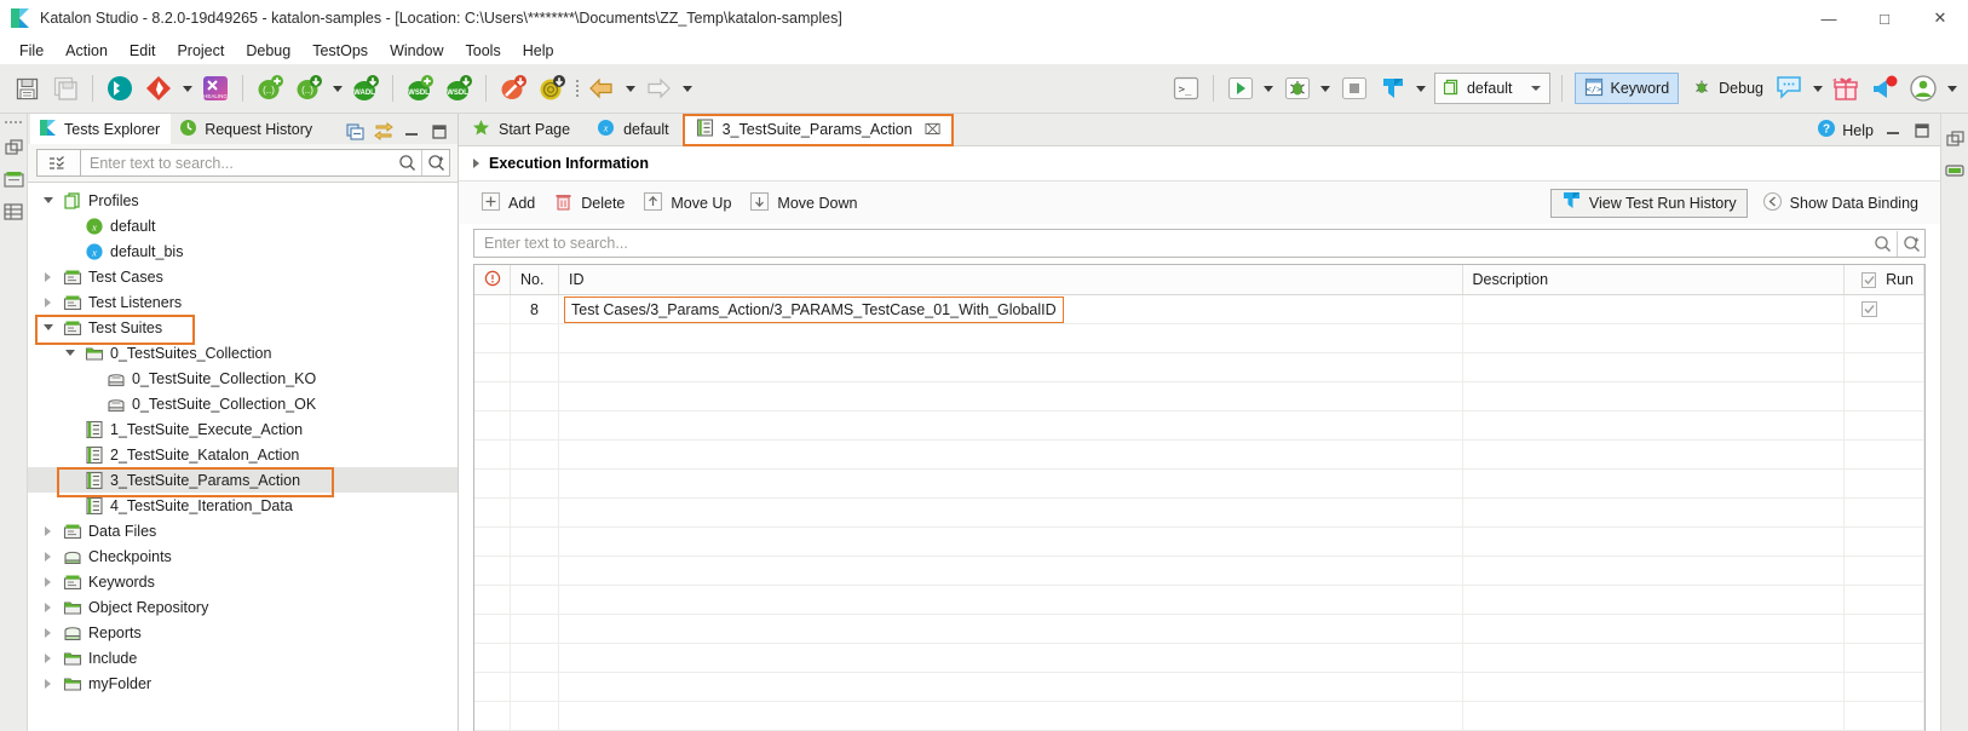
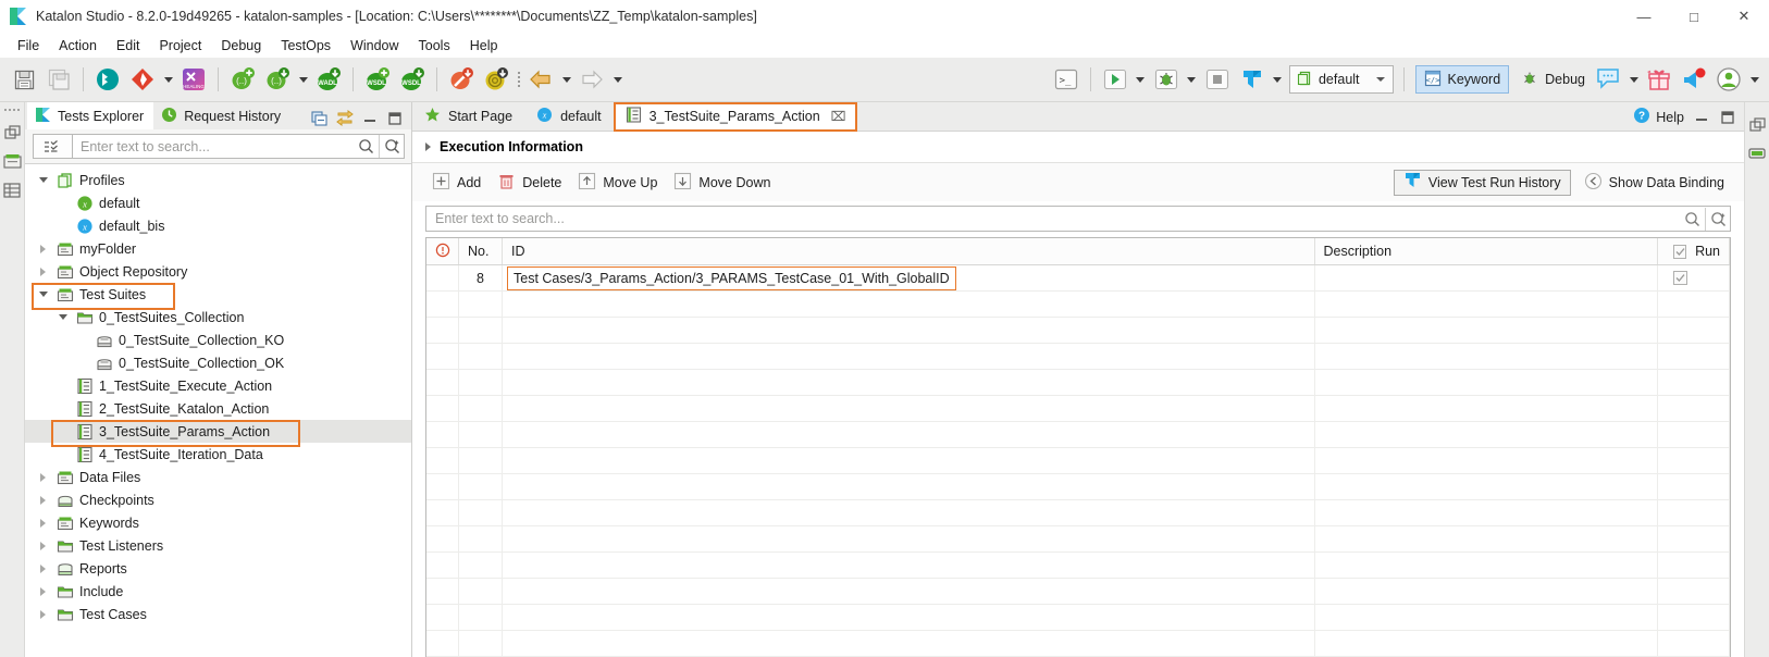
  Katalon Studio - 8.2.0-19d49265 - katalon-samples - [Location: C:\Users\********\Documents\ZZ_Temp\katalon-samples]
  —
  □
  ✕
  File
  Action
  Edit
  Project
  Debug
  TestOps
  Window
  Tools
  Help
  (..)
  (..)
  >_
  default
  </>
  Keyword
  Debug
  Tests Explorer
  Request History
  Enter text to search...
  Profiles
  x
  default
  x
  default_bis
- Test Cases
+ myFolder
- Test Listeners
+ Object Repository
  Test Suites
  0_TestSuites_Collection
  0_TestSuite_Collection_KO
  0_TestSuite_Collection_OK
  1_TestSuite_Execute_Action
  2_TestSuite_Katalon_Action
  3_TestSuite_Params_Action
  4_TestSuite_Iteration_Data
  Data Files
  Checkpoints
  Keywords
- Object Repository
+ Test Listeners
  Reports
  Include
- myFolder
+ Test Cases
  Start Page
  x
  default
  3_TestSuite_Params_Action
  ⌧
  ?
  Help
  Execution Information
  Add
  Delete
  Move Up
  Move Down
  View Test Run History
  Show Data Binding
  Enter text to search...
  No.
  ID
  Description
  Run
  8
  Test Cases/3_Params_Action/3_PARAMS_TestCase_01_With_GlobalID
